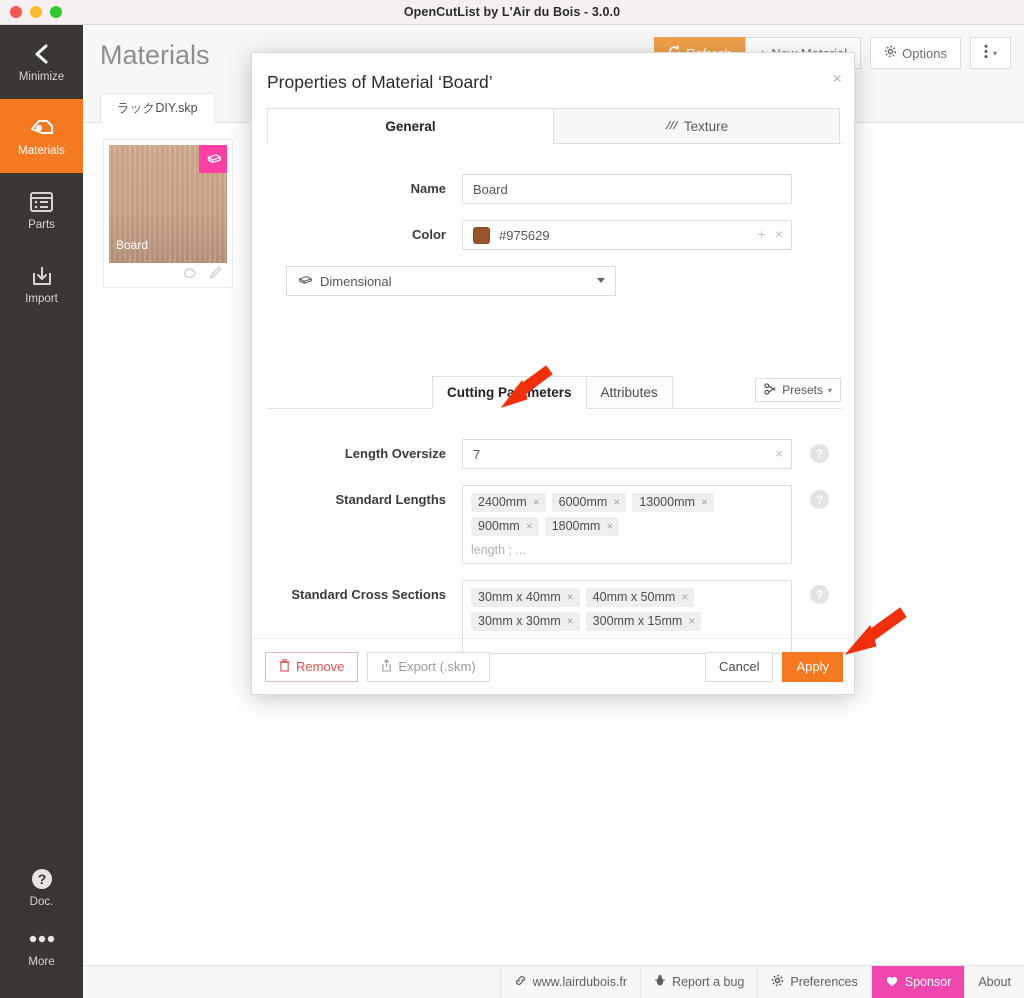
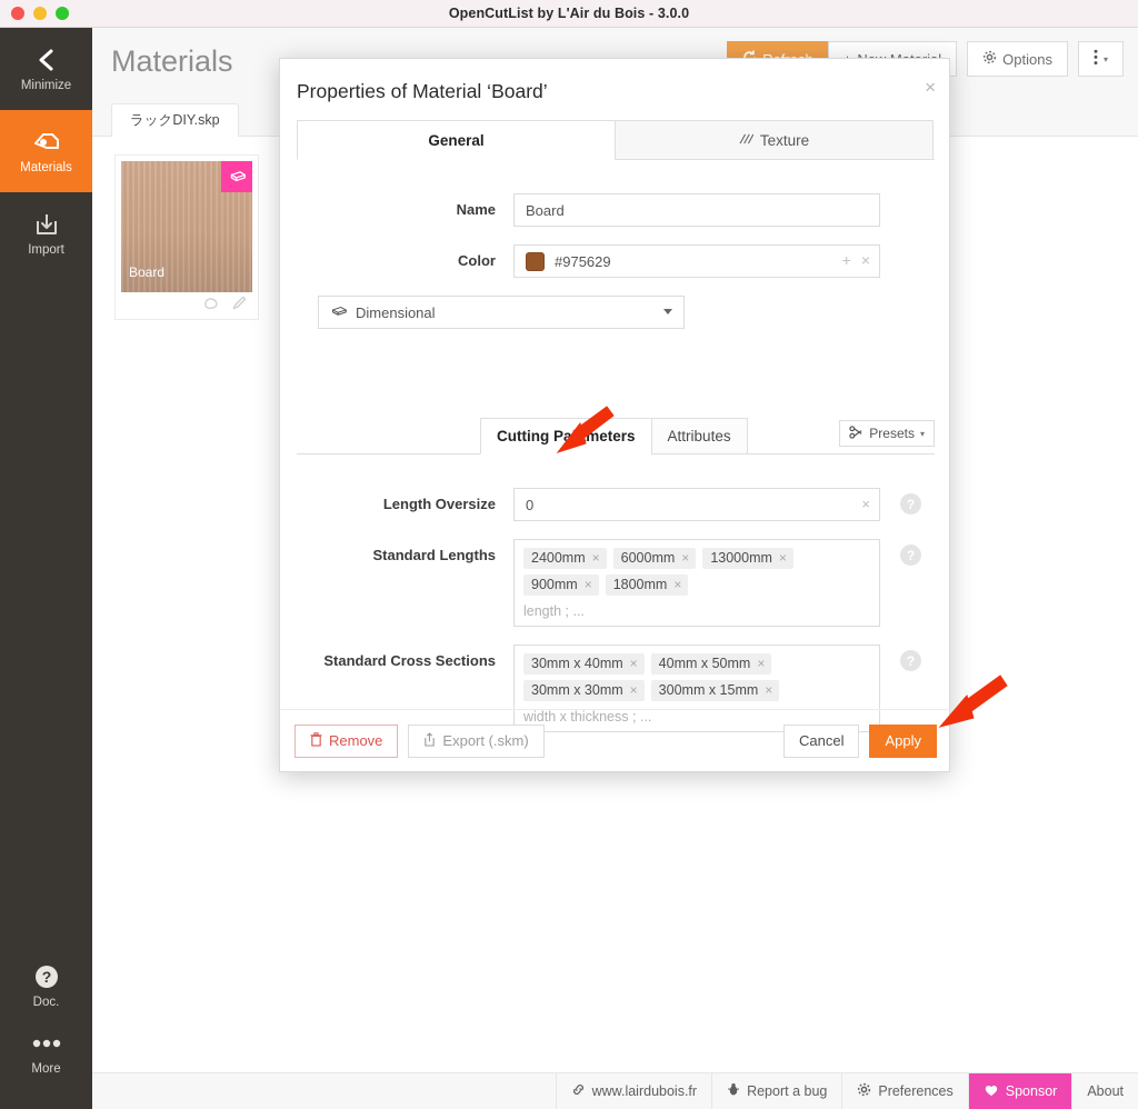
  OpenCutList by L'Air du Bois - 3.0.0
  Minimize
  Materials
- Parts
  Import
  ?
  Doc.
  More
  Materials
  Options
  ▾
  ラックDIY.skp
  Board
  www.lairdubois.fr
  Report a bug
  Preferences
  Sponsor
  About
  Properties of Material ‘Board’
  ×
  General
  Texture
  Name
  Board
  Color
  #975629
  +
  ×
  Dimensional
  Cutting Pameters
  Attributes
  Presets
  ▾
  Length Oversize
- 7
+ 0
  ×
  ?
  Standard Lengths
  2400mm
  ×
  6000mm
  ×
  13000mm
  ×
  900mm
  ×
  1800mm
  ×
  length ; ...
  ?
  Standard Cross Sections
  30mm x 40mm
  ×
  40mm x 50mm
  ×
  30mm x 30mm
  ×
  300mm x 15mm
  ×
+ width x thickness ; ...
  ?
  Remove
  Export (.skm)
  Cancel
  Apply
